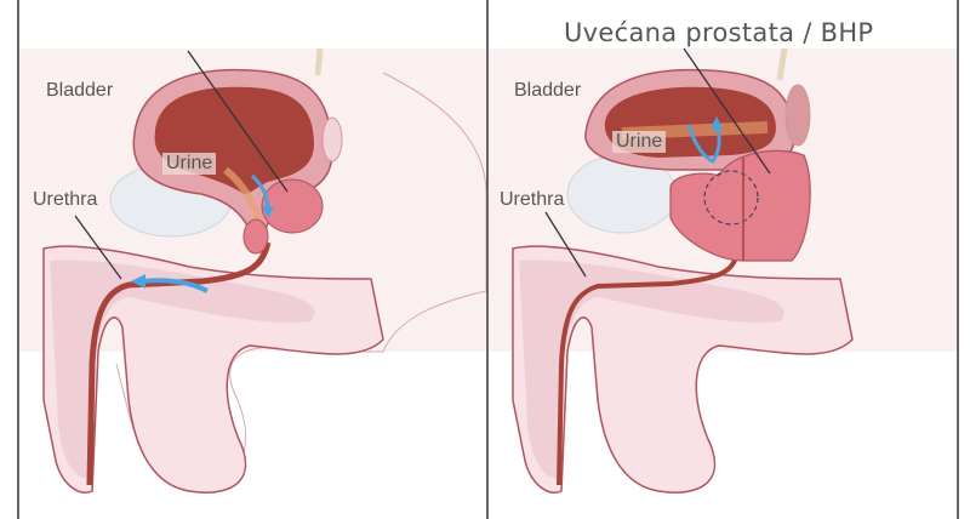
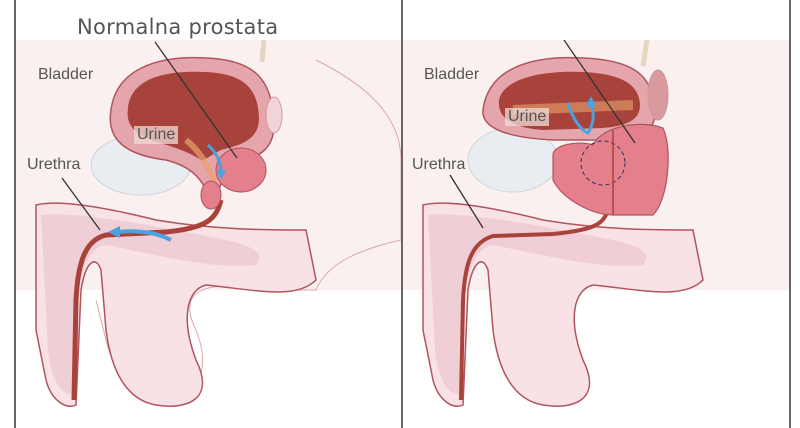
+ Normalna prostata
  Bladder
  Urine
  Urethra
- Uvećana prostata / BHP
  Bladder
  Urine
  Urethra
